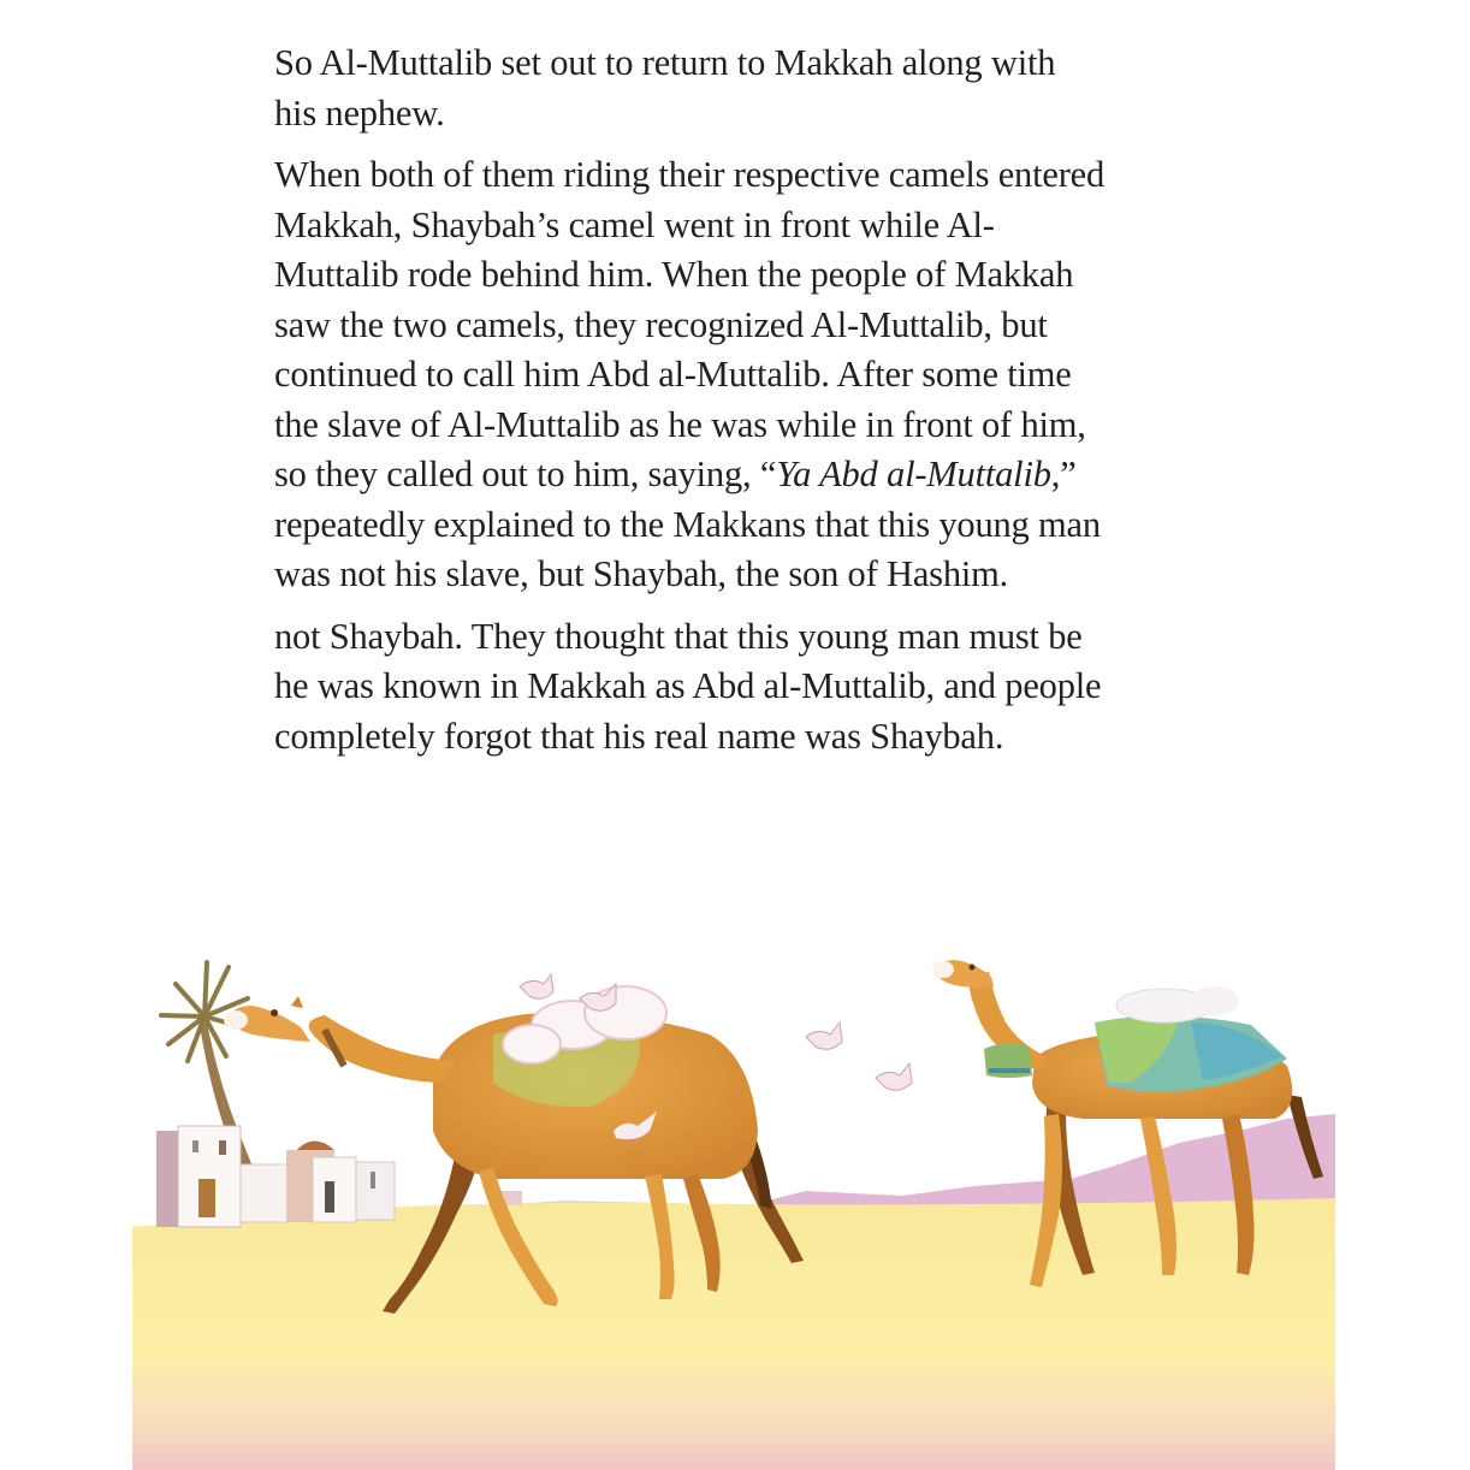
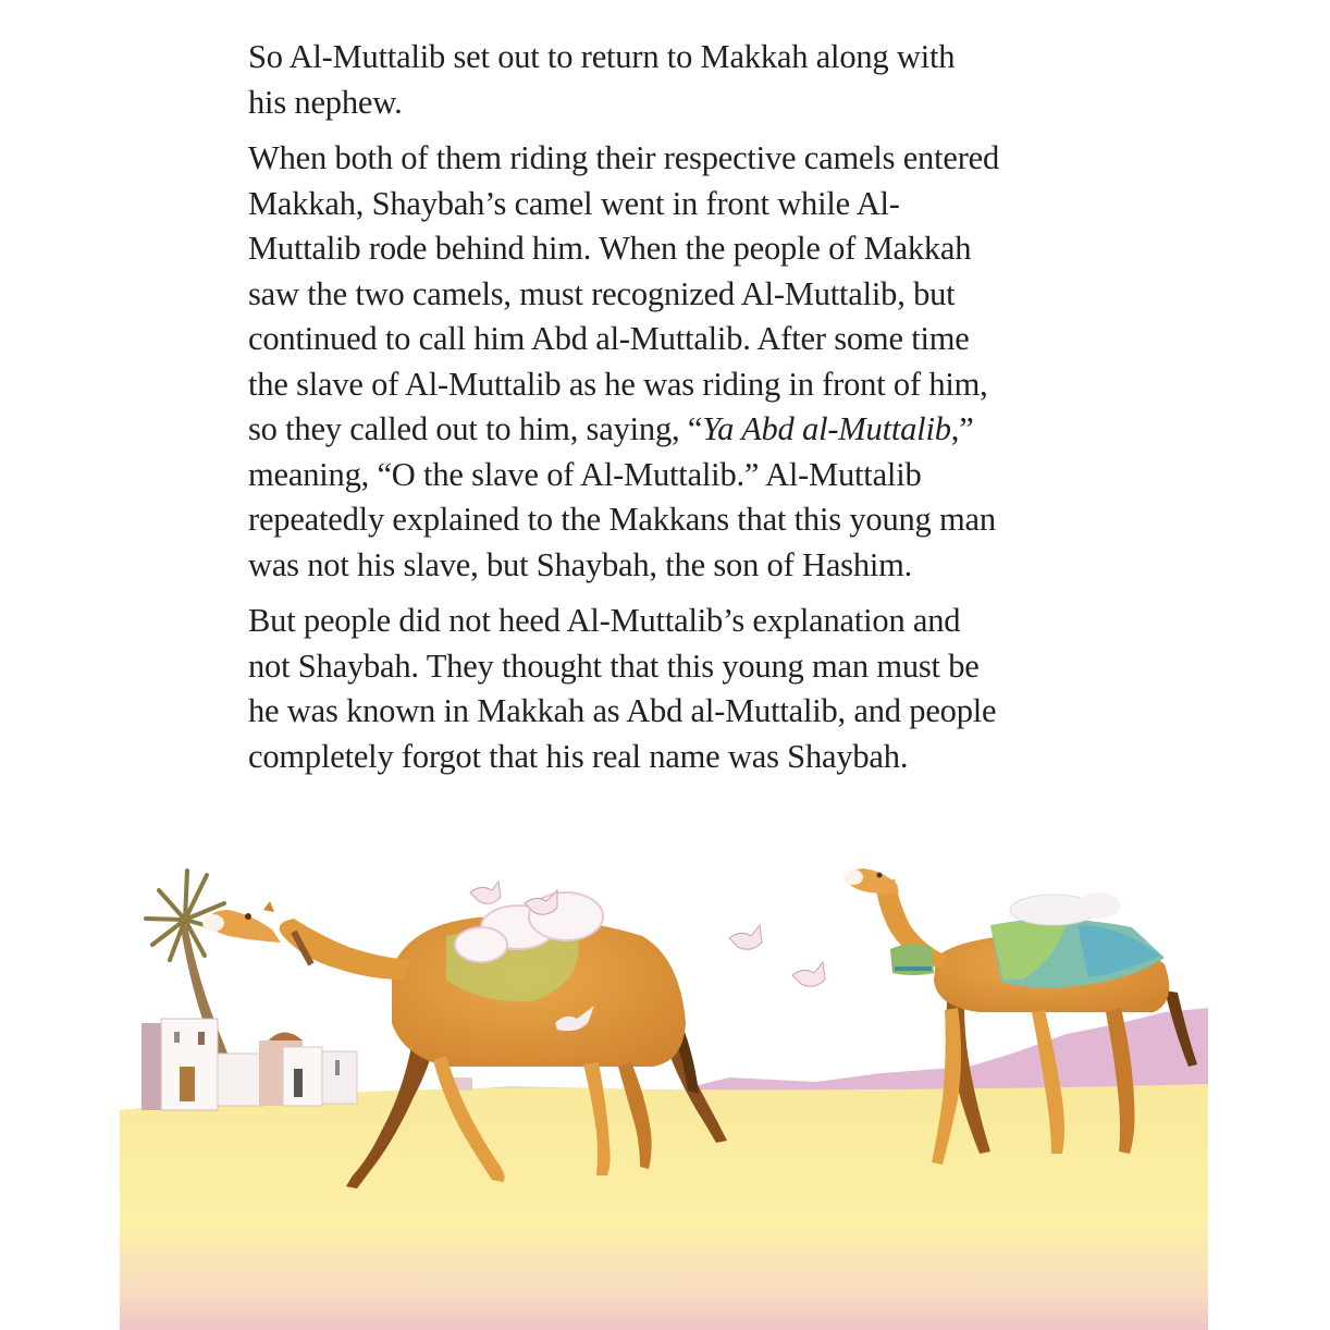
  So Al-Muttalib set out to return to Makkah along with
  his nephew.
  When both of them riding their respective camels entered
  Makkah, Shaybah’s camel went in front while Al-
  Muttalib rode behind him. When the people of Makkah
- saw the two camels, they recognized Al-Muttalib, but
+ saw the two camels, must recognized Al-Muttalib, but
  continued to call him Abd al-Muttalib. After some time
- the slave of Al-Muttalib as he was while in front of him,
+ the slave of Al-Muttalib as he was riding in front of him,
  so they called out to him, saying, “Ya Abd al-Muttalib,”
+ meaning, “O the slave of Al-Muttalib.” Al-Muttalib
  repeatedly explained to the Makkans that this young man
  was not his slave, but Shaybah, the son of Hashim.
+ But people did not heed Al-Muttalib’s explanation and
  not Shaybah. They thought that this young man must be
  he was known in Makkah as Abd al-Muttalib, and people
  completely forgot that his real name was Shaybah.
